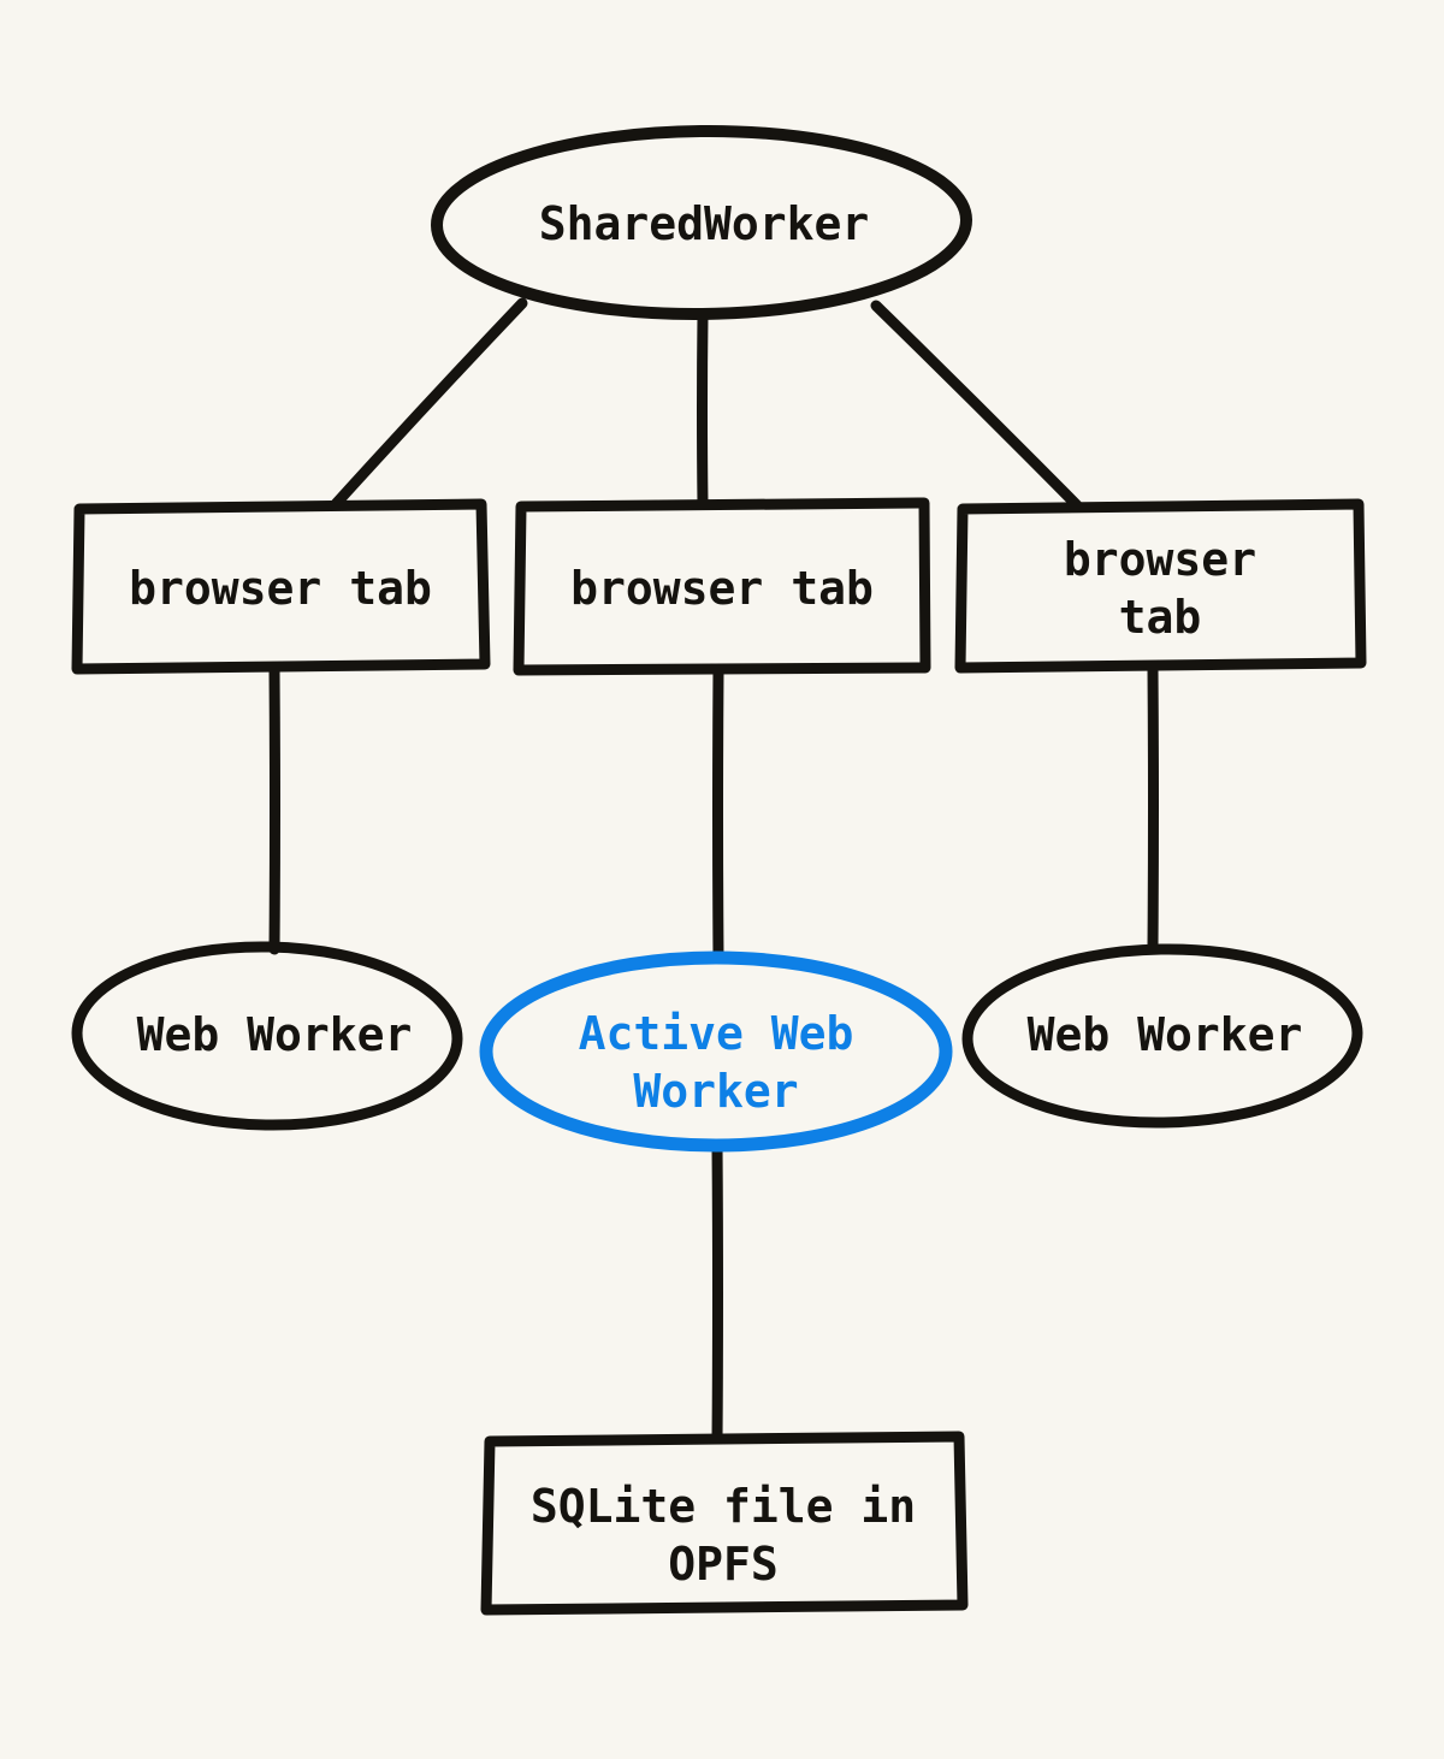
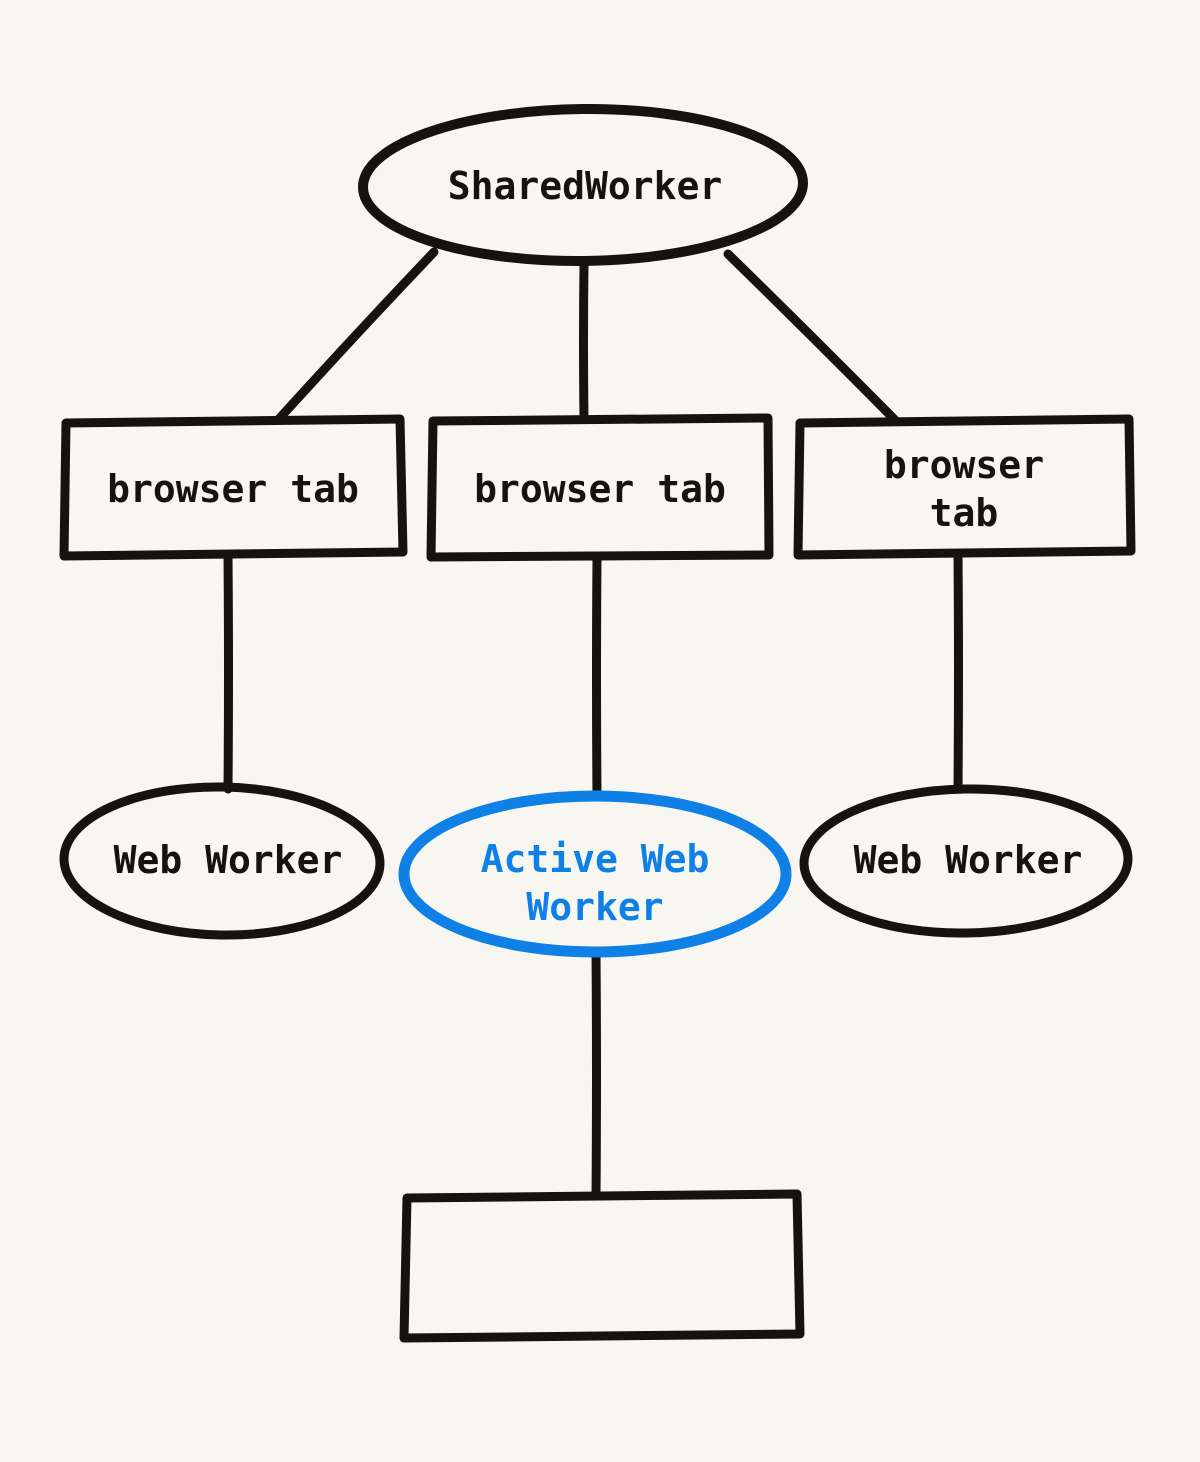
  SharedWorker
  browser tab
  browser tab
  browser tab
  Web Worker
  Active Web Worker
  Web Worker
- SQLite file in OPFS
